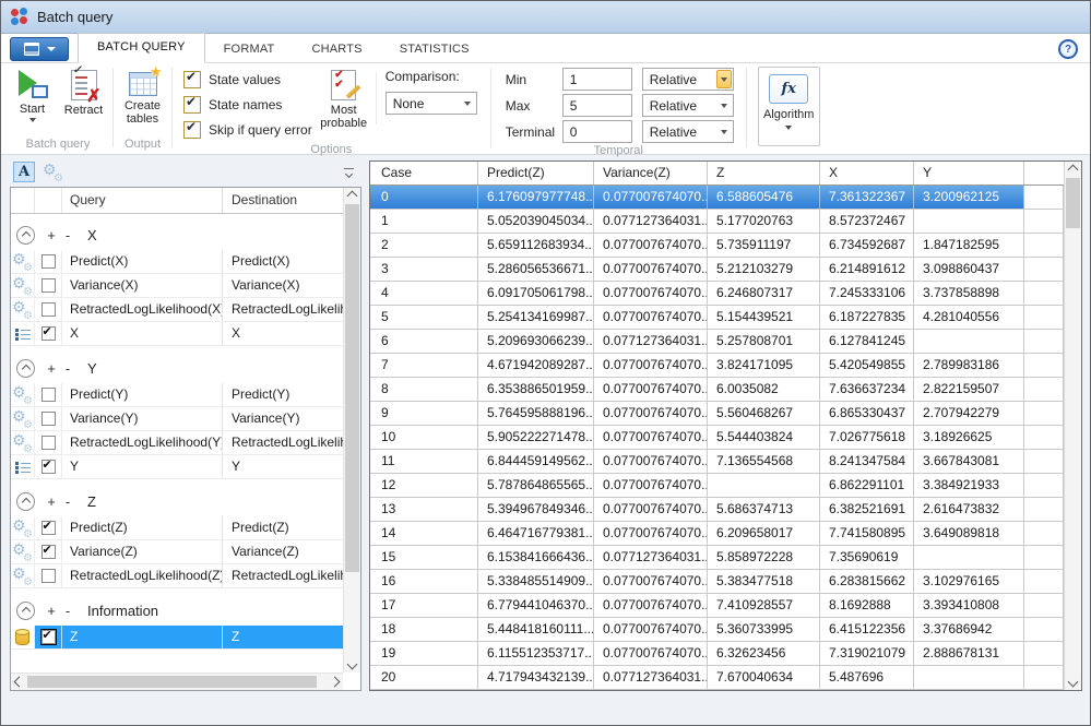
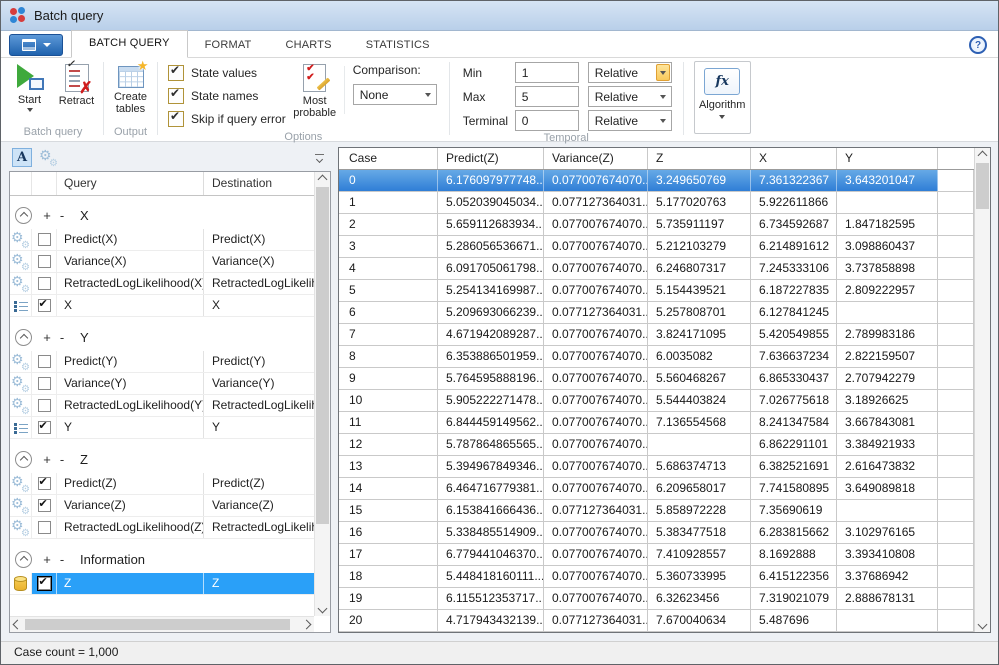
  Batch query
  BATCH QUERY
  FORMAT
  CHARTS
  STATISTICS
  ?
  Start
  ✓
  Retract
  Batch query
  Create tables
  Output
  State values
  State names
  Skip if query error
  Most probable
  Comparison:
  None
  Options
  Min
  1
  Relative
  Max
  5
  Relative
  Terminal
  0
  Relative
  Temporal
  fx
  Algorithm
  A
  Query
  Destination
  +
  -
  X
  Predict(X)
  Predict(X)
  Variance(X)
  Variance(X)
  RetractedLogLikelihood(X
  RetractedLogLikeli
  X
  X
  +
  -
  Y
  Predict(Y)
  Predict(Y)
  Variance(Y)
  Variance(Y)
  RetractedLogLikelihood(Y
  RetractedLogLikeli
  Y
  Y
  +
  -
  Z
  Predict(Z)
  Predict(Z)
  Variance(Z)
  Variance(Z)
  RetractedLogLikelihood(Z)
  RetractedLogLikeli
  +
  -
  Information
  Z
  Z
  Case
  Predict(Z)
  Variance(Z)
  Z
  X
  Y
  0
  6.176097977748..
  0.077007674070.
- 6.588605476
+ 3.249650769
  7.361322367
- 3.200962125
+ 3.643201047
  1
  5.052039045034..
  0.077127364031..
  5.177020763
- 8.572372467
+ 5.922611866
  2
  5.659112683934...
  0.077007674070..
  5.735911197
  6.734592687
  1.847182595
  3
  5.286056536671..
  0.077007674070..
  5.212103279
  6.214891612
  3.098860437
  4
  6.091705061798..
  0.077007674070..
  6.246807317
  7.245333106
  3.737858898
  5
  5.254134169987..
  0.077007674070..
  5.154439521
  6.187227835
- 4.281040556
+ 2.809222957
  6
  5.209693066239..
  0.077127364031..
  5.257808701
  6.127841245
  7
  4.671942089287..
  0.077007674070..
  3.824171095
  5.420549855
  2.789983186
  8
  6.353886501959..
  0.077007674070..
  6.0035082
  7.636637234
  2.822159507
  9
  5.764595888196..
  0.077007674070..
  5.560468267
  6.865330437
  2.707942279
  10
  5.905222271478..
  0.077007674070..
  5.544403824
  7.026775618
  3.18926625
  11
  6.844459149562..
  0.077007674070..
  7.136554568
  8.241347584
  3.667843081
  12
  5.787864865565..
  0.077007674070..
  6.862291101
  3.384921933
  13
  5.394967849346..
  0.077007674070..
  5.686374713
  6.382521691
  2.616473832
  14
  6.464716779381..
  0.077007674070..
  6.209658017
  7.741580895
  3.649089818
  15
  6.153841666436..
  0.077127364031..
  5.858972228
  7.35690619
  16
  5.338485514909..
  0.077007674070..
  5.383477518
  6.283815662
  3.102976165
  17
  6.779441046370..
  0.077007674070..
  7.410928557
  8.1692888
  3.393410808
  18
  5.448418160111...
  0.077007674070..
  5.360733995
  6.415122356
  3.37686942
  19
  6.115512353717...
  0.077007674070..
  6.32623456
  7.319021079
  2.888678131
  20
  4.717943432139..
  0.077127364031..
  7.670040634
  5.487696
+ Case count = 1,000
